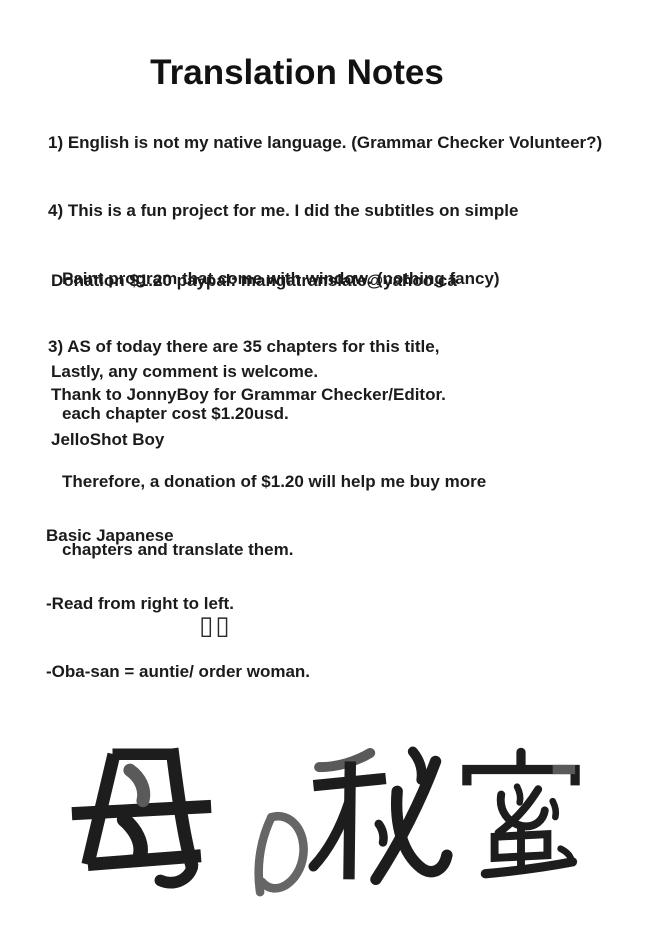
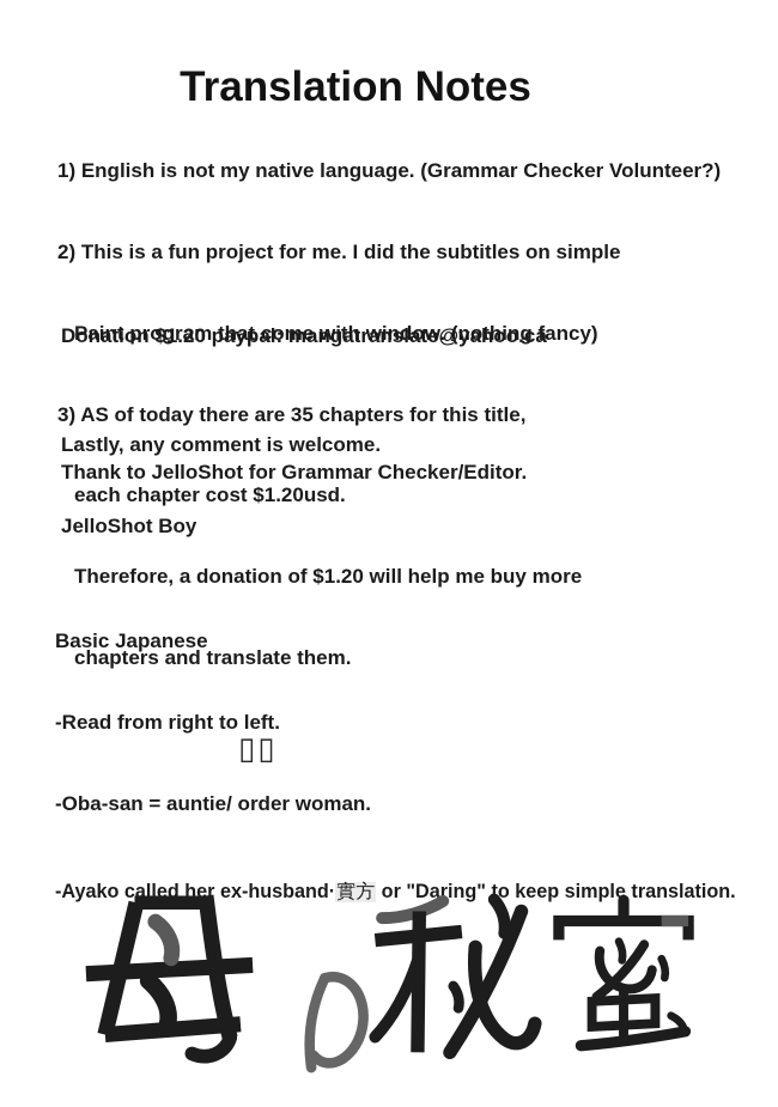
  Translation Notes
  1) English is not my native language. (Grammar Checker Volunteer?)
- 4) This is a fun project for me. I did the subtitles on simple
+ 2) This is a fun project for me. I did the subtitles on simple
  Paint program that come with window. (nothing fancy)
  3) AS of today there are 35 chapters for this title,
  each chapter cost $1.20usd.
  Therefore, a donation of $1.20 will help me buy more
  chapters and translate them.
  Donation $1.20 paypal: mangatranslate@yahoo.ca
  Lastly, any comment is welcome.
  JelloShot Boy
- Thank to JonnyBoy for Grammar Checker/Editor.
+ Thank to JelloShot for Grammar Checker/Editor.
  Basic Japanese
  -Read from right to left.
  -Oba-san = auntie/ order woman.
+ -Ayako called her ex-husband·實方 or "Daring" to keep simple translation.
  ▯▯
